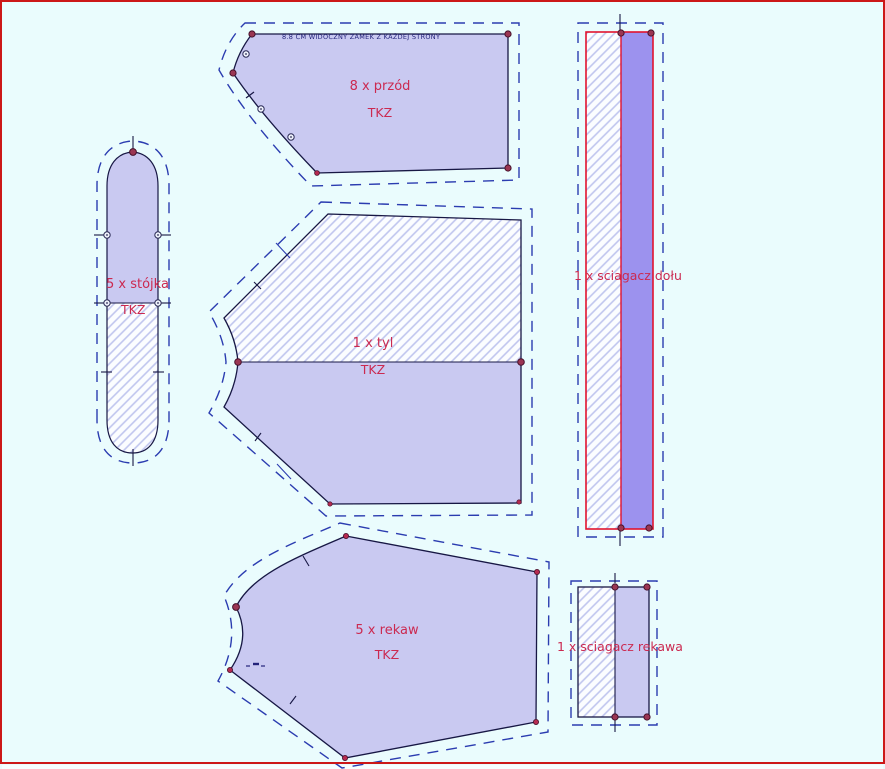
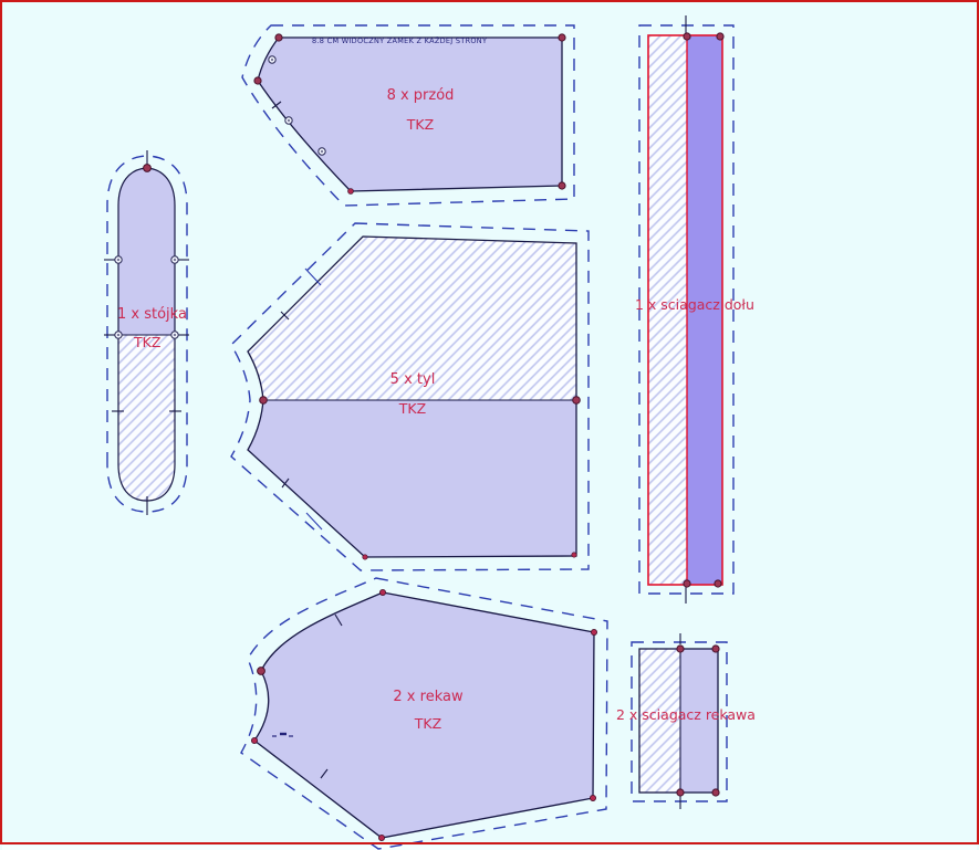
  8.8 CM WIDOCZNY ZAMEK Z KAŻDEJ STRONY
  8 x przód
  TKZ
- 5 x stójka
+ 1 x stójka
  TKZ
- 1 x tyl
+ 5 x tyl
  TKZ
- 5 x rekaw
+ 2 x rekaw
  TKZ
  1 x sciagacz dołu
- 1 x sciagacz rekawa
+ 2 x sciagacz rekawa
